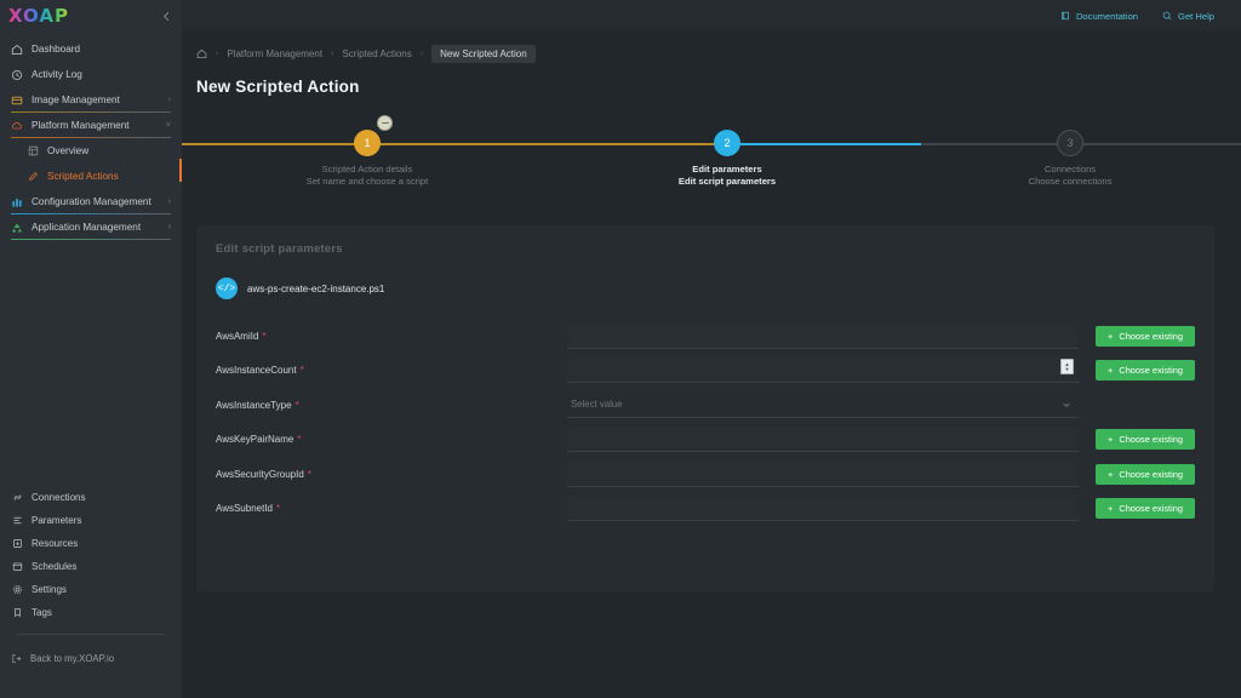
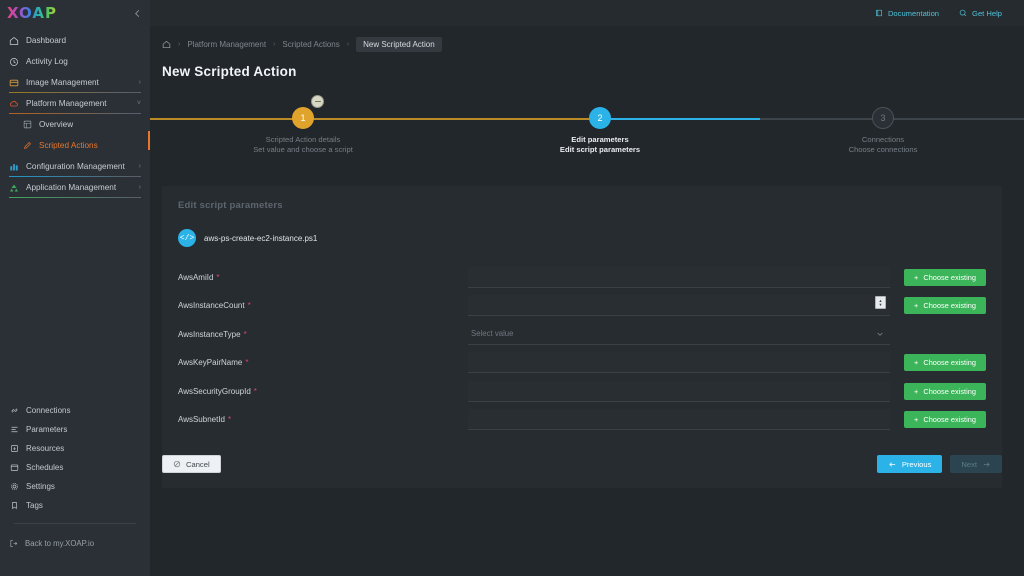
  XOAP
  Dashboard
  Activity Log
  Image Management
  Platform Management
  Overview
  Scripted Actions
  Configuration Management
  Application Management
  Connections
  Parameters
  Resources
  Schedules
  Settings
  Tags
  Back to my.XOAP.io
  Documentation
  Get Help
  Platform Management
  Scripted Actions
  New Scripted Action
  New Scripted Action
  1
  Scripted Action details
- Set name and choose a script
+ Set value and choose a script
  2
  Edit parameters
  Edit script parameters
  3
  Connections
  Choose connections
  Edit script parameters
  </>
  aws-ps-create-ec2-instance.ps1
  AwsAmiId *
  +
  Choose existing
  AwsInstanceCount *
  +
  Choose existing
  AwsInstanceType *
  Select value
  AwsKeyPairName *
  +
  Choose existing
  AwsSecurityGroupId *
  +
  Choose existing
  AwsSubnetId *
  +
  Choose existing
+ Cancel
+ Previous
+ Next
